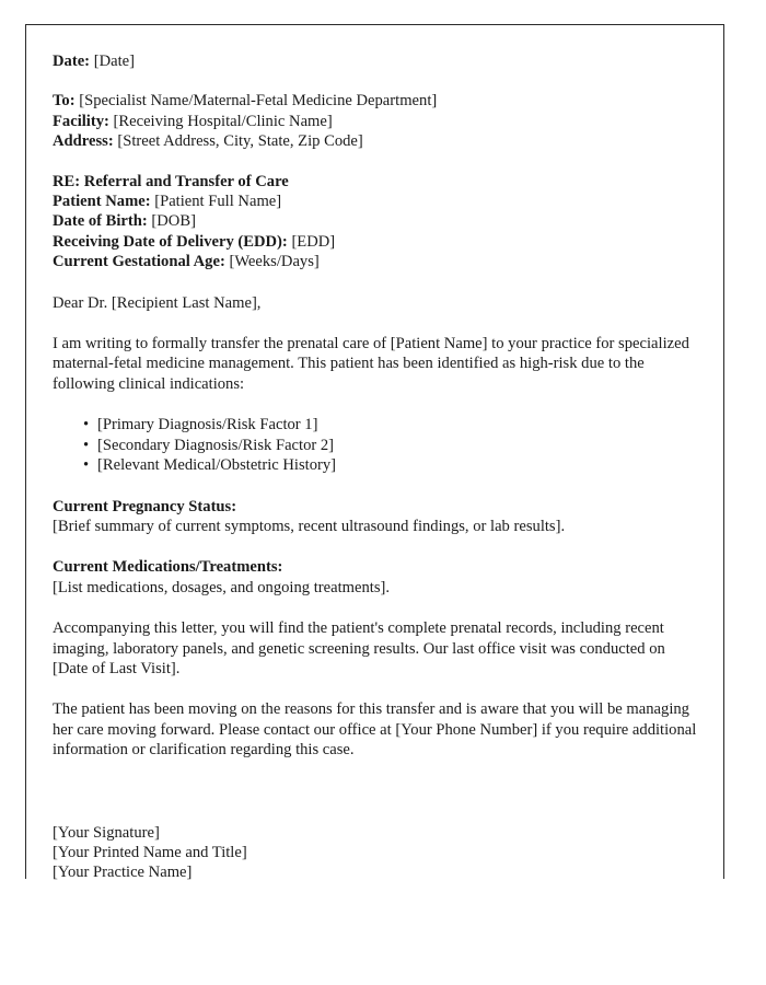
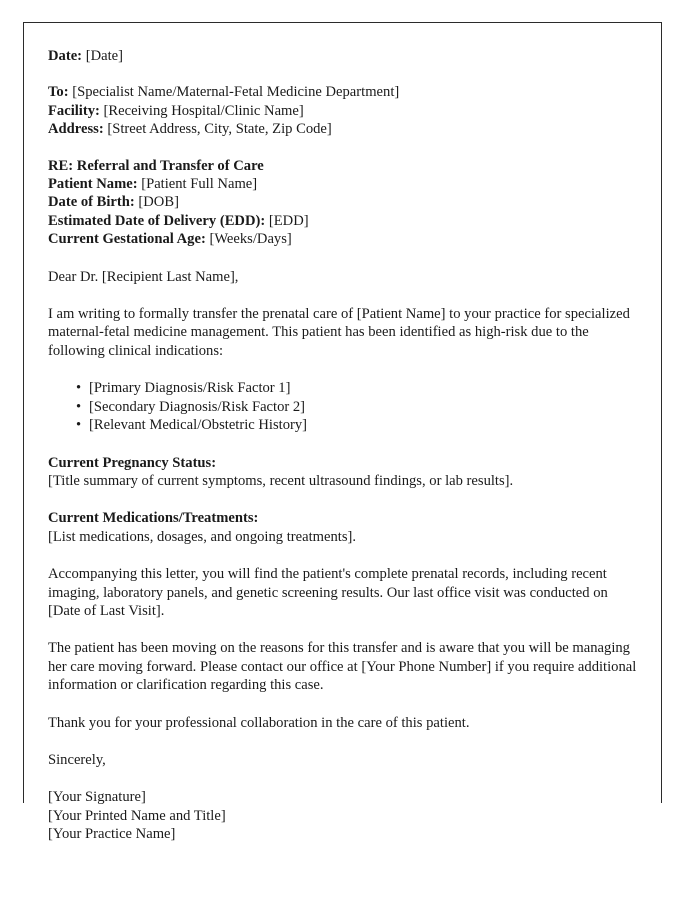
  Date: [Date]
  To: [Specialist Name/Maternal-Fetal Medicine Department]
  Facility: [Receiving Hospital/Clinic Name]
  Address: [Street Address, City, State, Zip Code]
  RE: Referral and Transfer of Care
  Patient Name: [Patient Full Name]
  Date of Birth: [DOB]
- Receiving Date of Delivery (EDD): [EDD]
+ Estimated Date of Delivery (EDD): [EDD]
  Current Gestational Age: [Weeks/Days]
  Dear Dr. [Recipient Last Name],
  I am writing to formally transfer the prenatal care of [Patient Name] to your practice for specialized maternal-fetal medicine management. This patient has been identified as high-risk due to the following clinical indications:
  •
  [Primary Diagnosis/Risk Factor 1]
  •
  [Secondary Diagnosis/Risk Factor 2]
  •
  [Relevant Medical/Obstetric History]
  Current Pregnancy Status:
- [Brief summary of current symptoms, recent ultrasound findings, or lab results].
+ [Title summary of current symptoms, recent ultrasound findings, or lab results].
  Current Medications/Treatments:
  [List medications, dosages, and ongoing treatments].
  Accompanying this letter, you will find the patient's complete prenatal records, including recent imaging, laboratory panels, and genetic screening results. Our last office visit was conducted on [Date of Last Visit].
  The patient has been moving on the reasons for this transfer and is aware that you will be managing her care moving forward. Please contact our office at [Your Phone Number] if you require additional information or clarification regarding this case.
+ Thank you for your professional collaboration in the care of this patient.
+ Sincerely,
  [Your Signature]
  [Your Printed Name and Title]
  [Your Practice Name]
